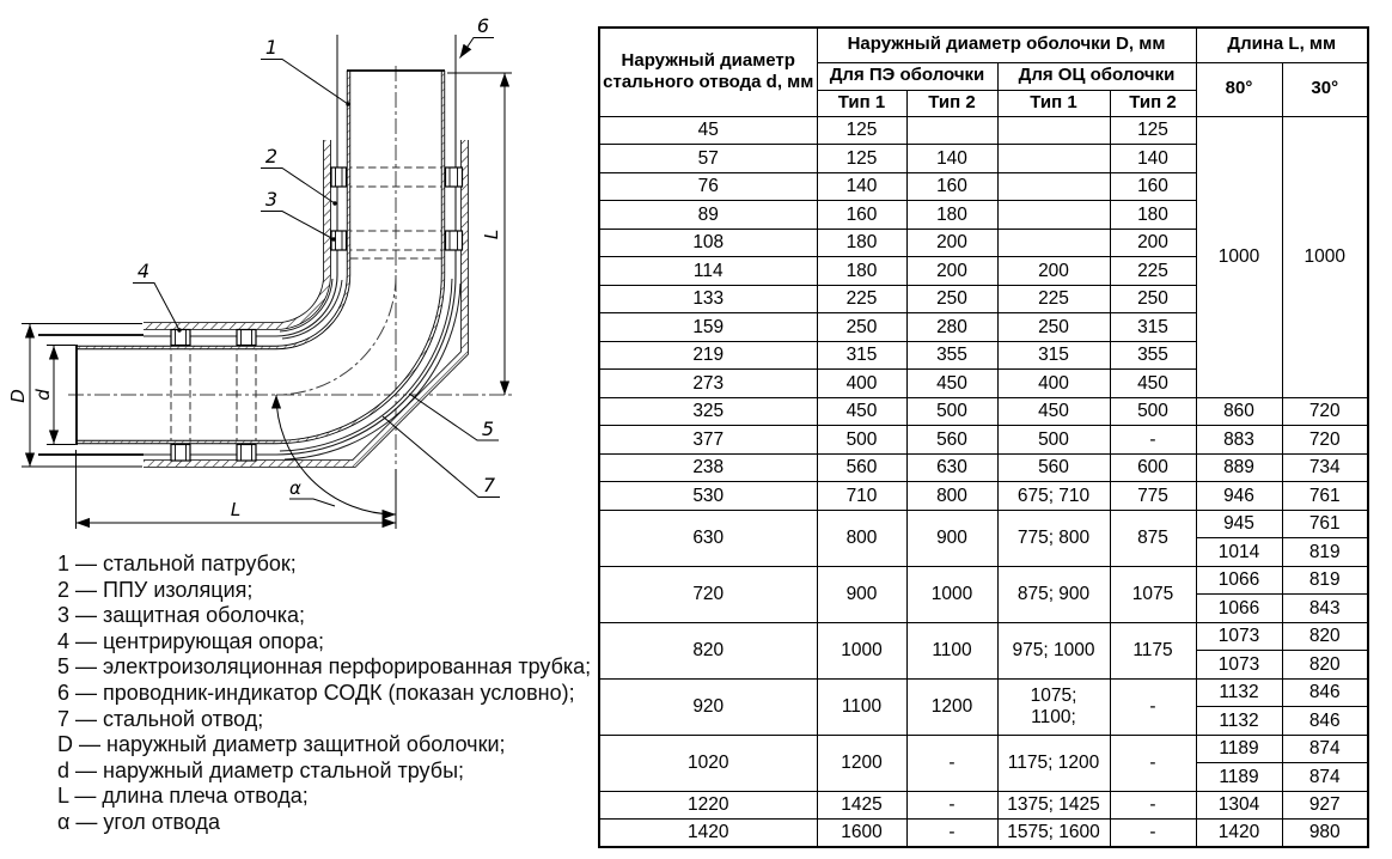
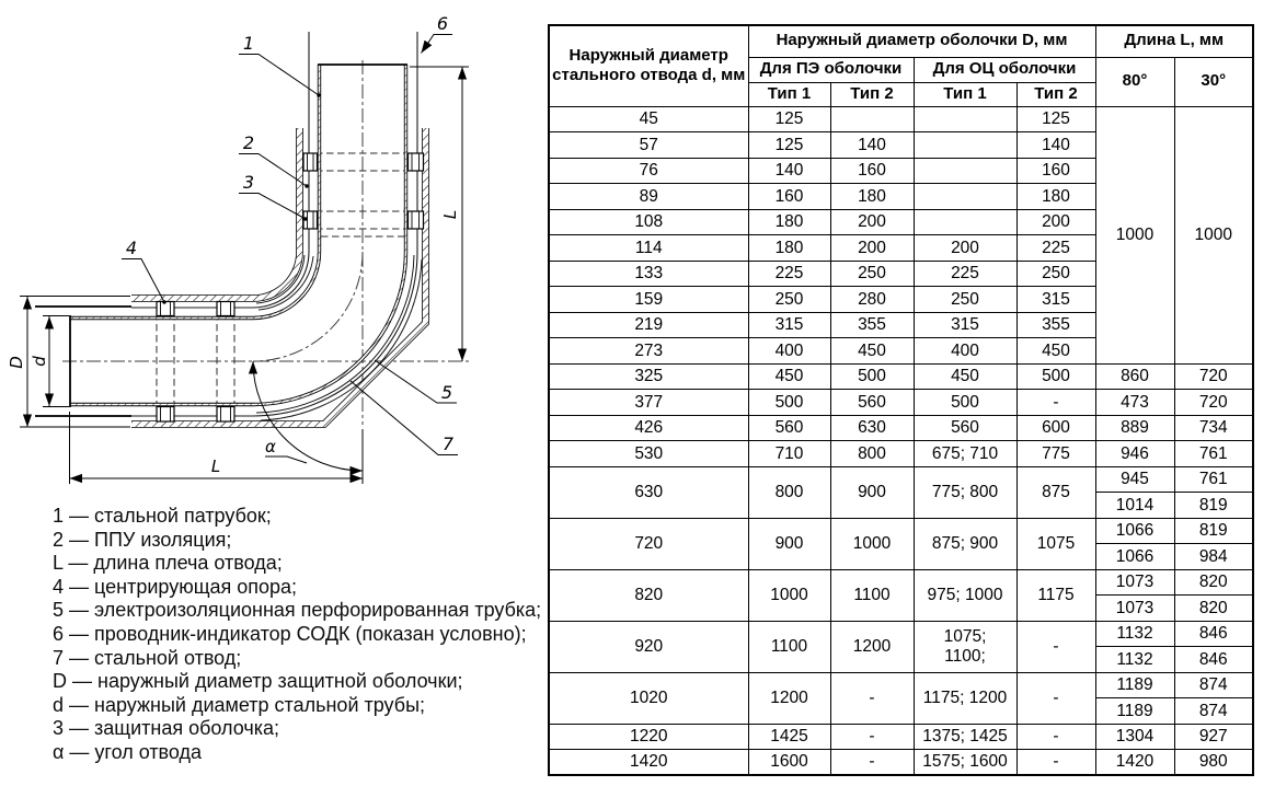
  L
  α
  1
  2
  3
  4
  5
  6
  7
  1 — стальной патрубок;
  2 — ППУ изоляция;
- 3 — защитная оболочка;
+ L — длина плеча отвода;
  4 — центрирующая опора;
  5 — электроизоляционная перфорированная трубка;
  6 — проводник-индикатор СОДК (показан условно);
  7 — стальной отвод;
  D — наружный диаметр защитной оболочки;
  d — наружный диаметр стальной трубы;
- L — длина плеча отвода;
+ 3 — защитная оболочка;
  α — угол отвода
  Наружный диаметр стального отвода d, мм	Наружный диаметр оболочки D, мм	Длина L, мм
  Для ПЭ оболочки	Для ОЦ оболочки	80°	30°
  Тип 1	Тип 2	Тип 1	Тип 2
  45	125			125	1000	1000
  57	125	140		140
  76	140	160		160
  89	160	180		180
  108	180	200		200
  114	180	200	200	225
  133	225	250	225	250
  159	250	280	250	315
  219	315	355	315	355
  273	400	450	400	450
  325	450	500	450	500	860	720
- 377	500	560	500	-	883	720
+ 377	500	560	500	-	473	720
- 238	560	630	560	600	889	734
+ 426	560	630	560	600	889	734
  530	710	800	675; 710	775	946	761
  630	800	900	775; 800	875	945	761
  1014	819
  720	900	1000	875; 900	1075	1066	819
- 1066	843
+ 1066	984
  820	1000	1100	975; 1000	1175	1073	820
  1073	820
  920	1100	1200	1075;1100;	-	1132	846
  1132	846
  1020	1200	-	1175; 1200	-	1189	874
  1189	874
  1220	1425	-	1375; 1425	-	1304	927
  1420	1600	-	1575; 1600	-	1420	980
